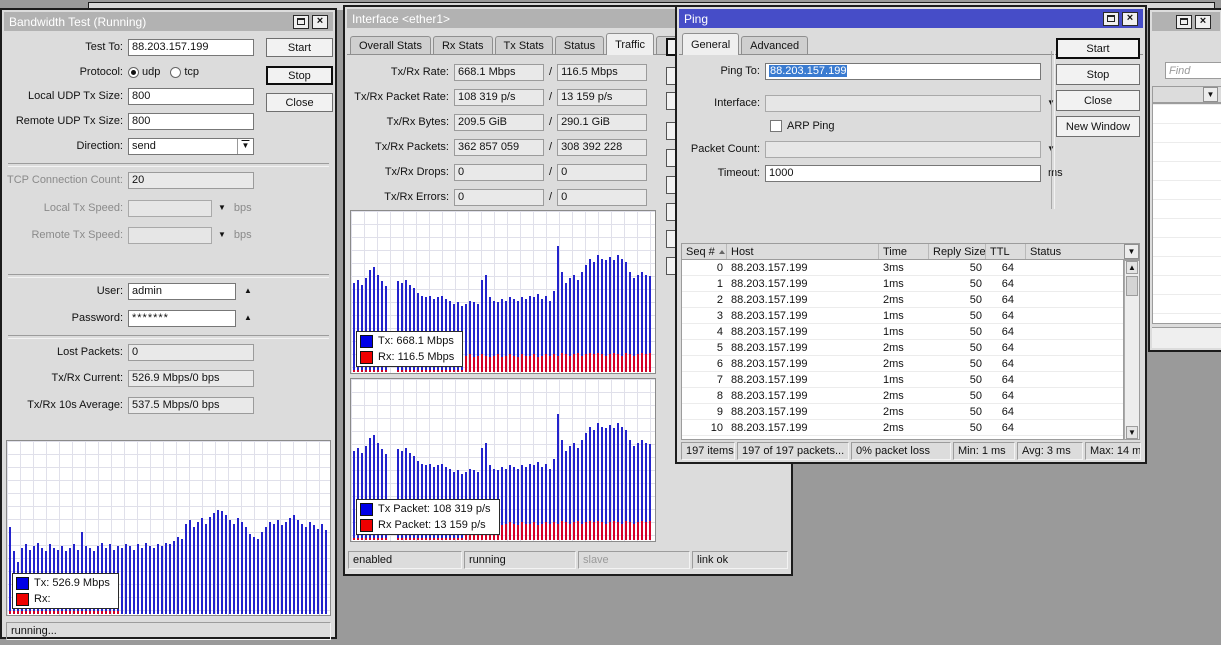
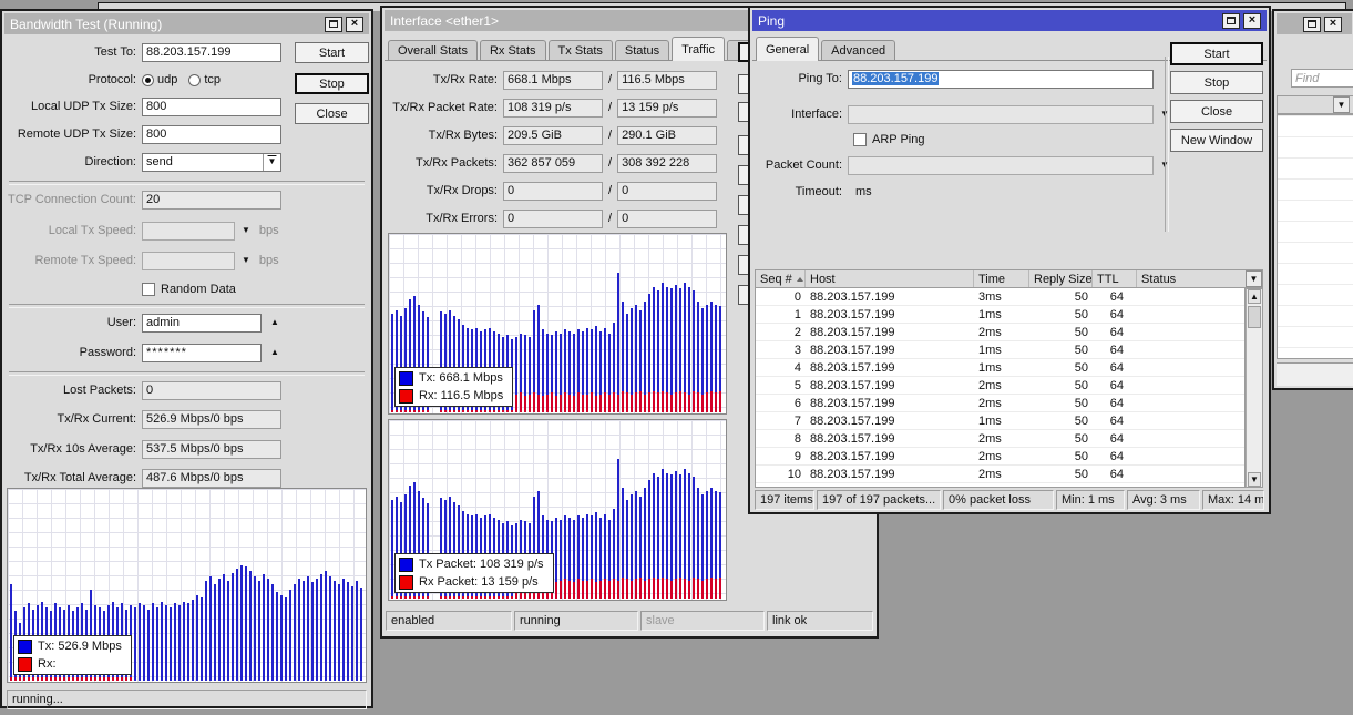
  Bandwidth Test (Running)
  ×
  Test To:
  88.203.157.199
  Protocol:
  udp
  tcp
  Local UDP Tx Size:
  800
  Remote UDP Tx Size:
  800
  Direction:
  send
  ▼
  TCP Connection Count:
  20
  Local Tx Speed:
  ▼
  bps
  Remote Tx Speed:
  ▼
  bps
+ Random Data
  User:
  admin
  ▲
  Password:
  *******
  ▲
  Lost Packets:
  0
  Tx/Rx Current:
  526.9 Mbps/0 bps
  Tx/Rx 10s Average:
  537.5 Mbps/0 bps
+ Tx/Rx Total Average:
+ 487.6 Mbps/0 bps
  Start
  Stop
  Close
  Tx:
  526.9 Mbps
  Rx:
  running...
  Interface <ether1>
  Overall Stats
  Rx Stats
  Tx Stats
  Status
  Traffic
  Tx/Rx Rate:
  668.1 Mbps
  /
  116.5 Mbps
  Tx/Rx Packet Rate:
  108 319 p/s
  /
  13 159 p/s
  Tx/Rx Bytes:
  209.5 GiB
  /
  290.1 GiB
  Tx/Rx Packets:
  362 857 059
  /
  308 392 228
  Tx/Rx Drops:
  0
  /
  0
  Tx/Rx Errors:
  0
  /
  0
  Tx:
  668.1 Mbps
  Rx:
  116.5 Mbps
  Tx Packet:
  108 319 p/s
  Rx Packet:
  13 159 p/s
  enabled
  running
  slave
  link ok
  Ping
  ×
  General
  Advanced
  Ping To:
  88.203.157.199
  Interface:
  ▼
  ARP Ping
  Packet Count:
  ▼
  Timeout:
- 1000
  ms
  Start
  Stop
  Close
  New Window
  Seq #
  Host
  Time
  Reply Size
  TTL
  Status
  ▼
  0
  88.203.157.199
  3ms
  50
  64
  1
  88.203.157.199
  1ms
  50
  64
  2
  88.203.157.199
  2ms
  50
  64
  3
  88.203.157.199
  1ms
  50
  64
  4
  88.203.157.199
  1ms
  50
  64
  5
  88.203.157.199
  2ms
  50
  64
  6
  88.203.157.199
  2ms
  50
  64
  7
  88.203.157.199
  1ms
  50
  64
  8
  88.203.157.199
  2ms
  50
  64
  9
  88.203.157.199
  2ms
  50
  64
  10
  88.203.157.199
  2ms
  50
  64
  ▲
  ▼
  197 items
  197 of 197 packets...
  0% packet loss
  Min: 1 ms
  Avg: 3 ms
  Max: 14 m
  ×
  Find
  ▼
